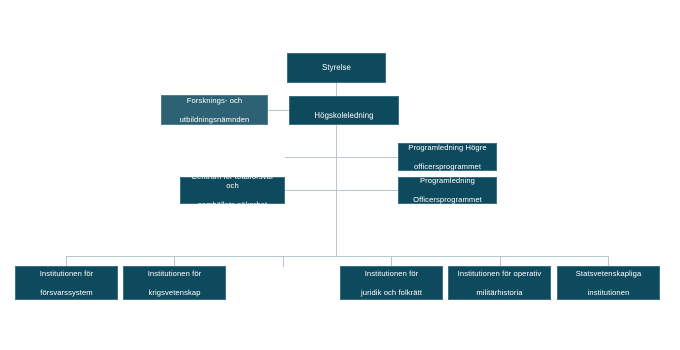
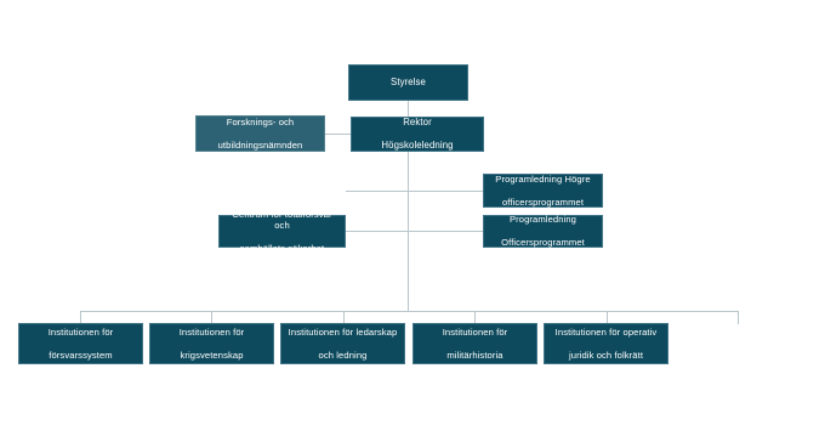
  Styrelse
+ Rektor
  Högskoleledning
  Forsknings- och
  utbildningsnämnden
  Centrum för totalförsvar och
  samhällets säkerhet
  Programledning Högre
  officersprogrammet
  Programledning
  Officersprogrammet
  Institutionen för
  försvarssystem
  Institutionen för
  krigsvetenskap
+ Institutionen för ledarskap
+ och ledning
  Institutionen för
- juridik och folkrätt
+ militärhistoria
  Institutionen för operativ
- militärhistoria
+ juridik och folkrätt
- Statsvetenskapliga
- institutionen
